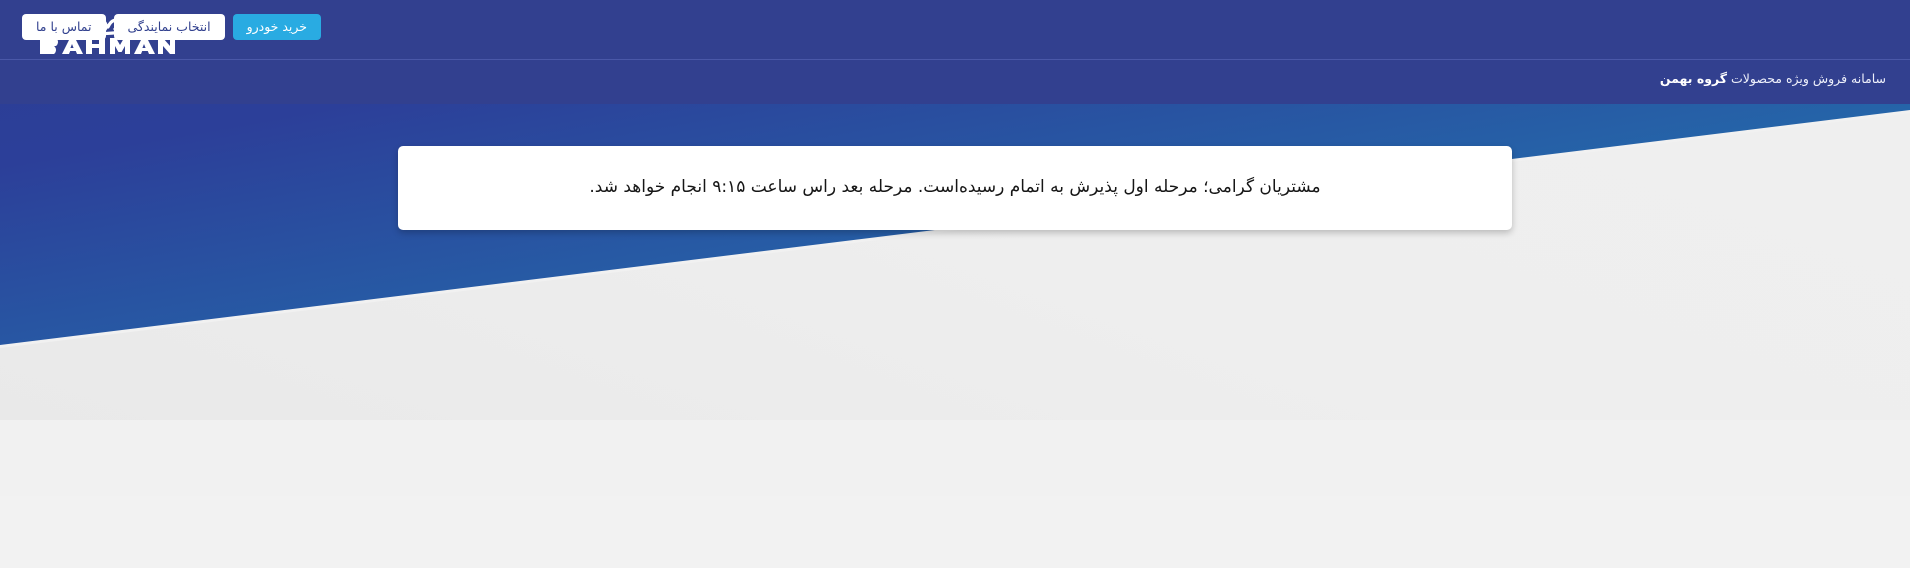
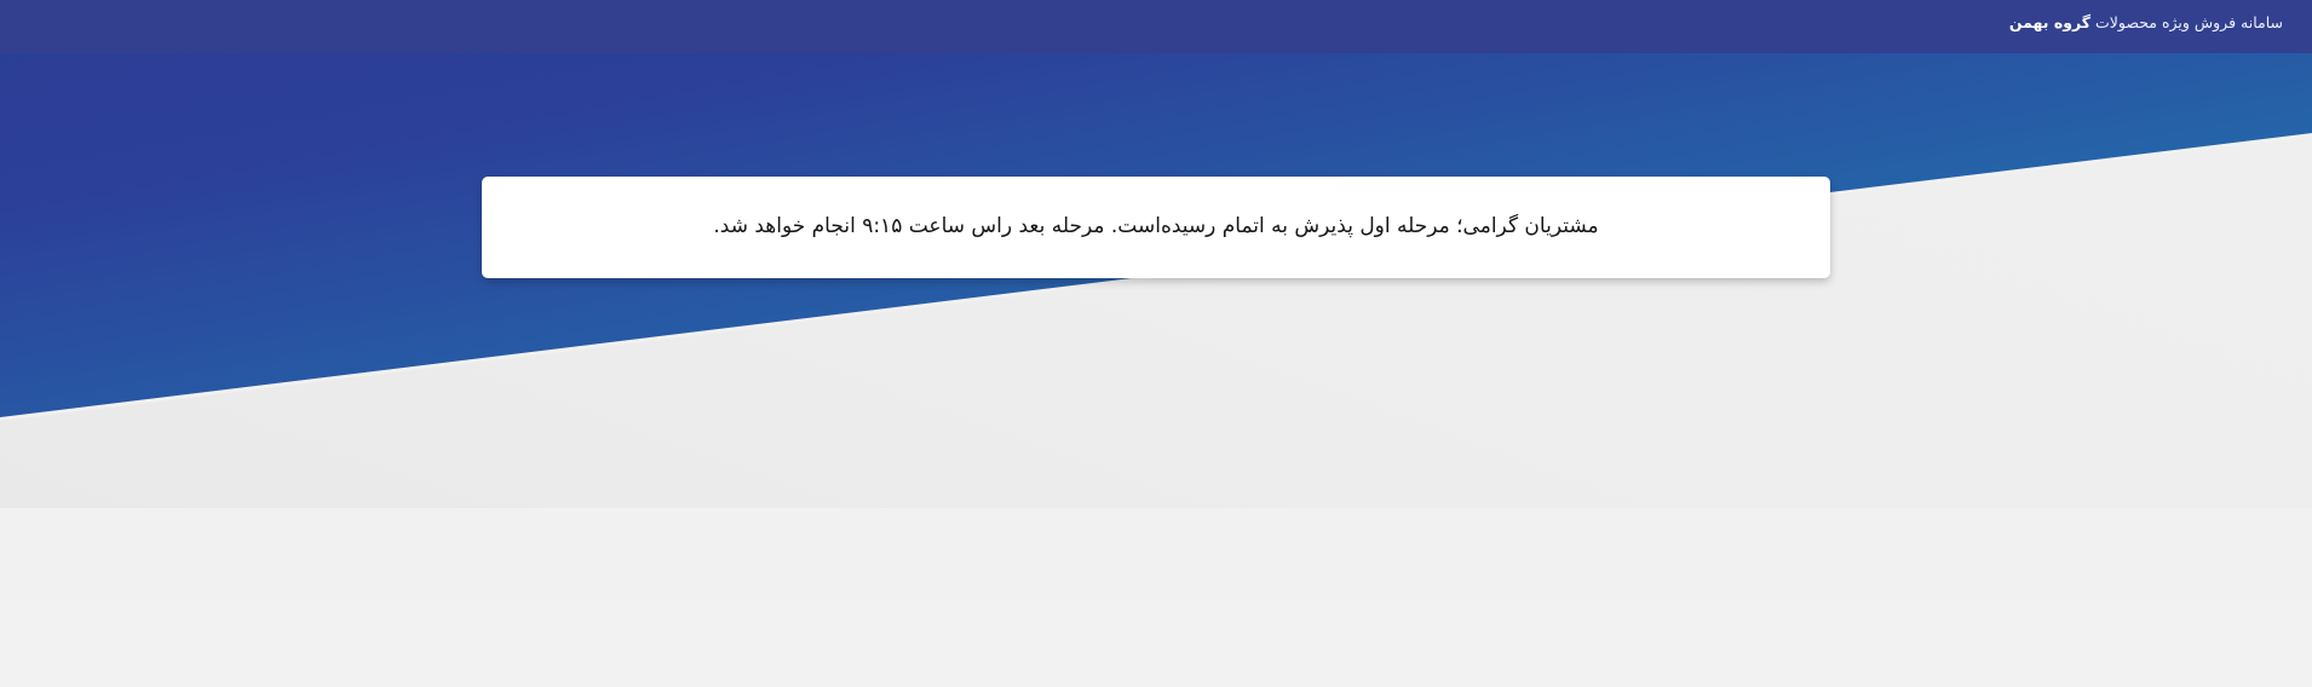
- خرید خودرو
- انتخاب نمایندگی
- تماس با ما
  سامانه فروش ویژه محصولات گروه بهمن
  مشتریان گرامی؛ مرحله اول پذیرش به اتمام رسیده‌است. مرحله بعد راس ساعت ۹:۱۵ انجام خواهد شد.
